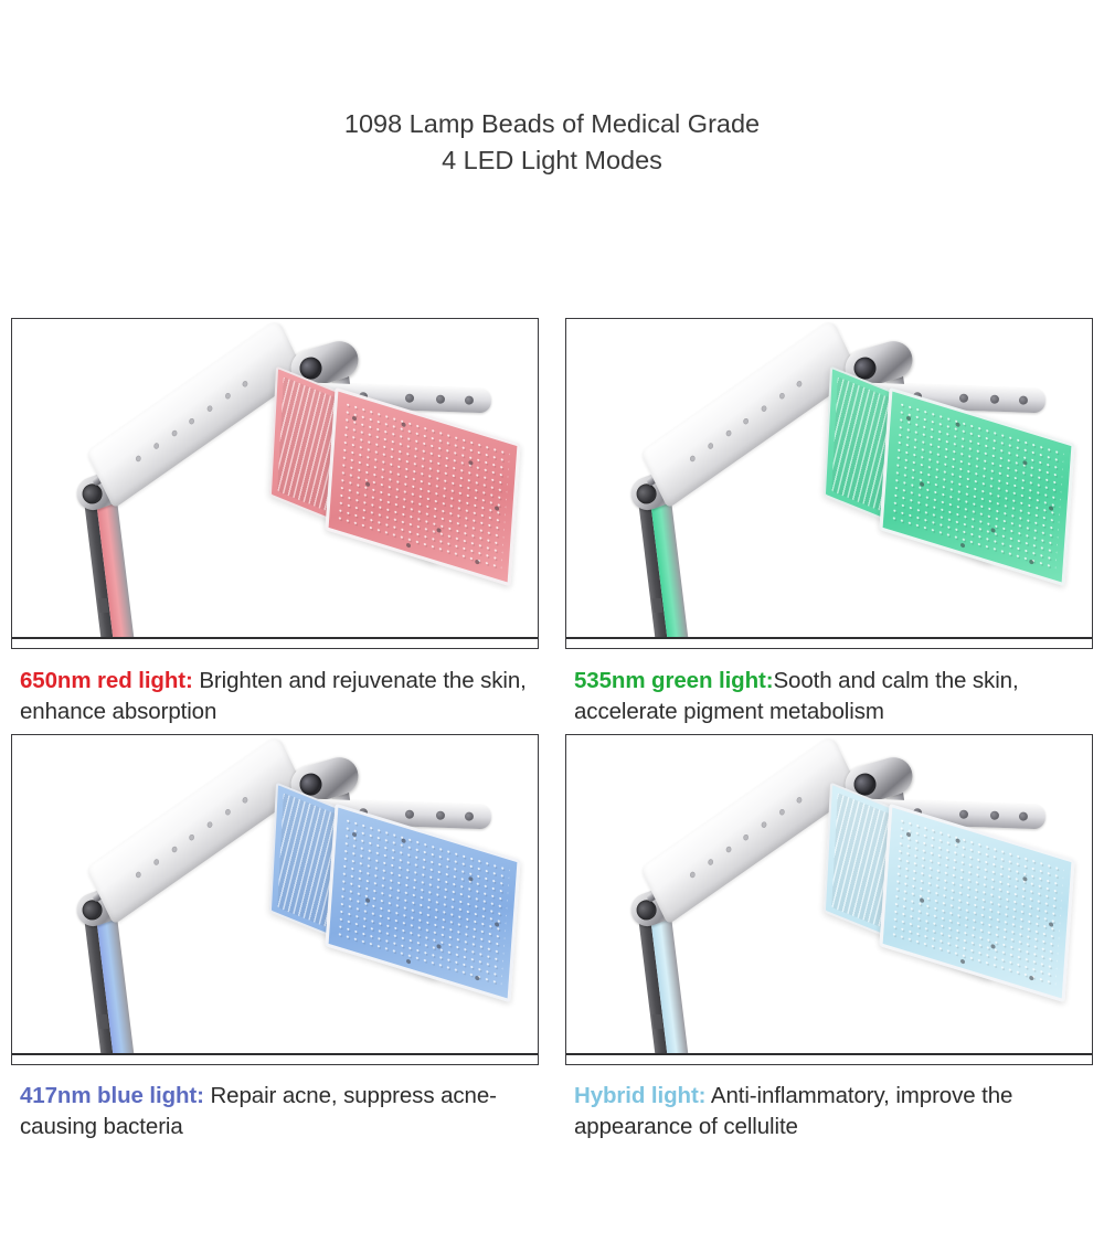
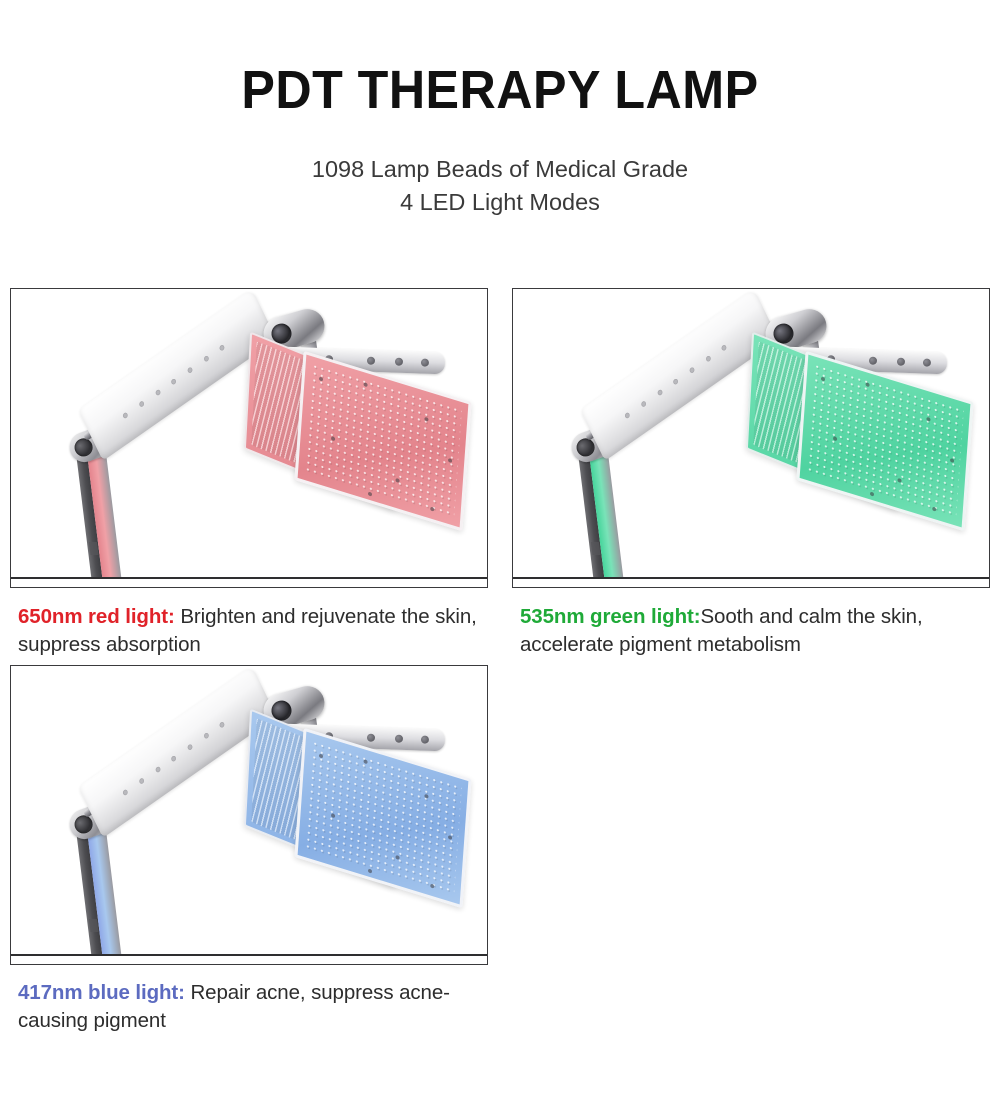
+ PDT THERAPY LAMP
  1098 Lamp Beads of Medical Grade
  4 LED Light Modes
- 650nm red light: Brighten and rejuvenate the skin, enhance absorption
+ 650nm red light: Brighten and rejuvenate the skin, suppress absorption
  535nm green light:Sooth and calm the skin, accelerate pigment metabolism
- 417nm blue light: Repair acne, suppress acne-causing bacteria
+ 417nm blue light: Repair acne, suppress acne-causing pigment
- Hybrid light: Anti-inflammatory, improve the appearance of cellulite
